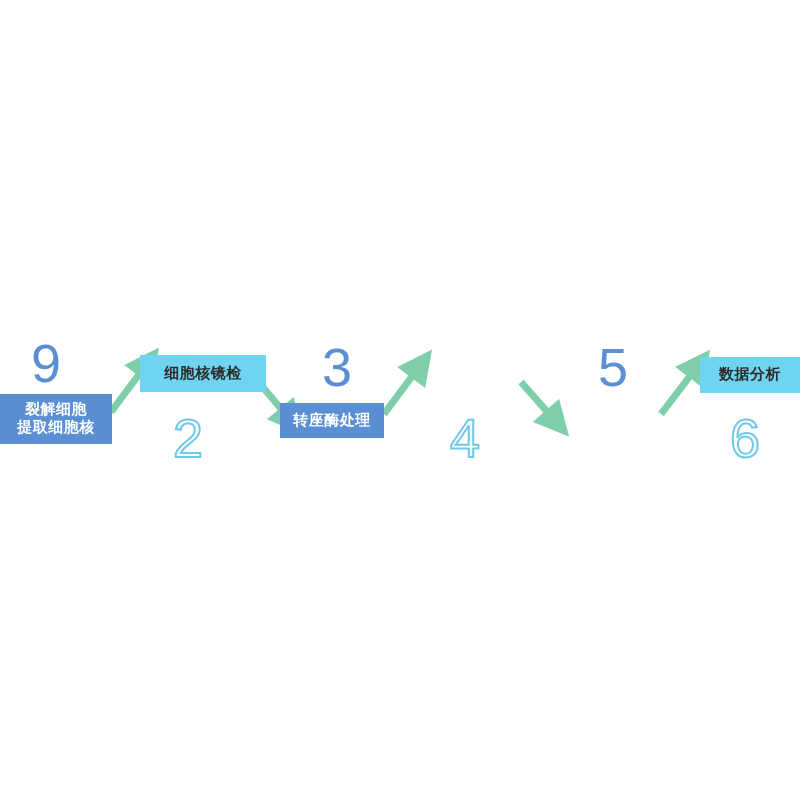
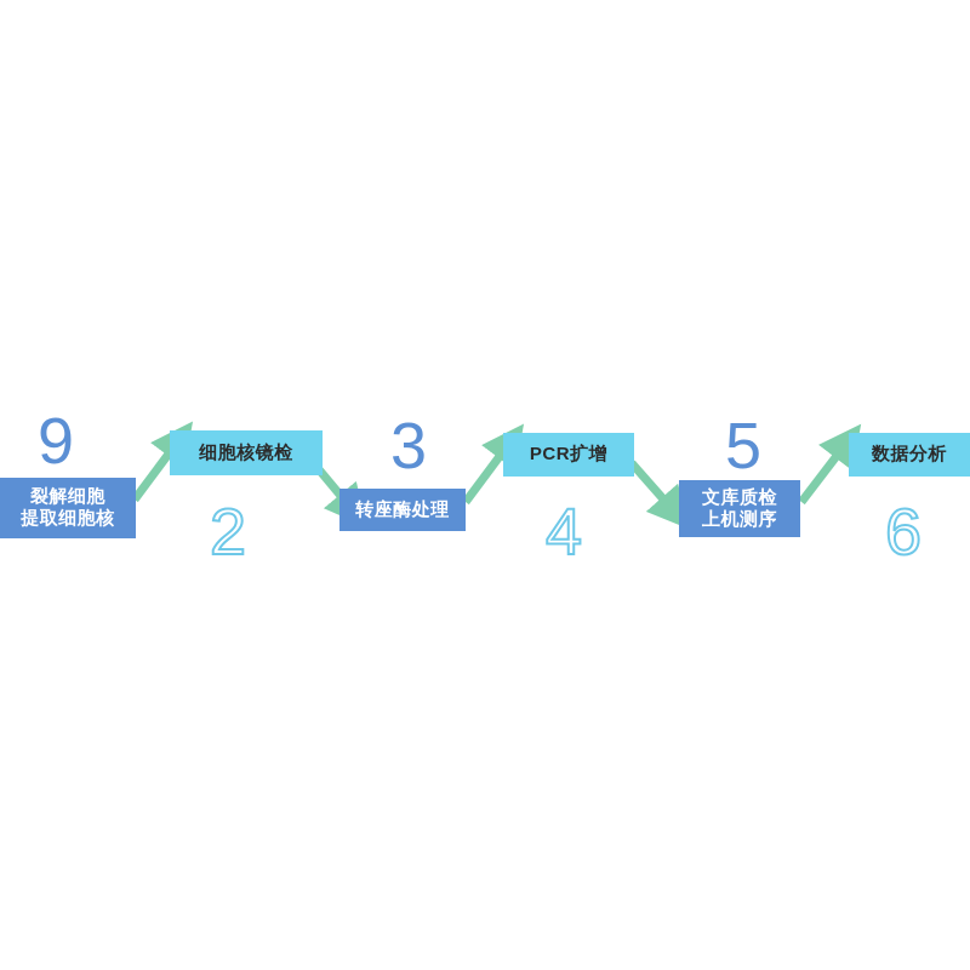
  9
  2
  3
  4
  5
  6
  裂解细胞
  提取细胞核
  细胞核镜检
  转座酶处理
+ PCR扩增
+ 文库质检
+ 上机测序
  数据分析
